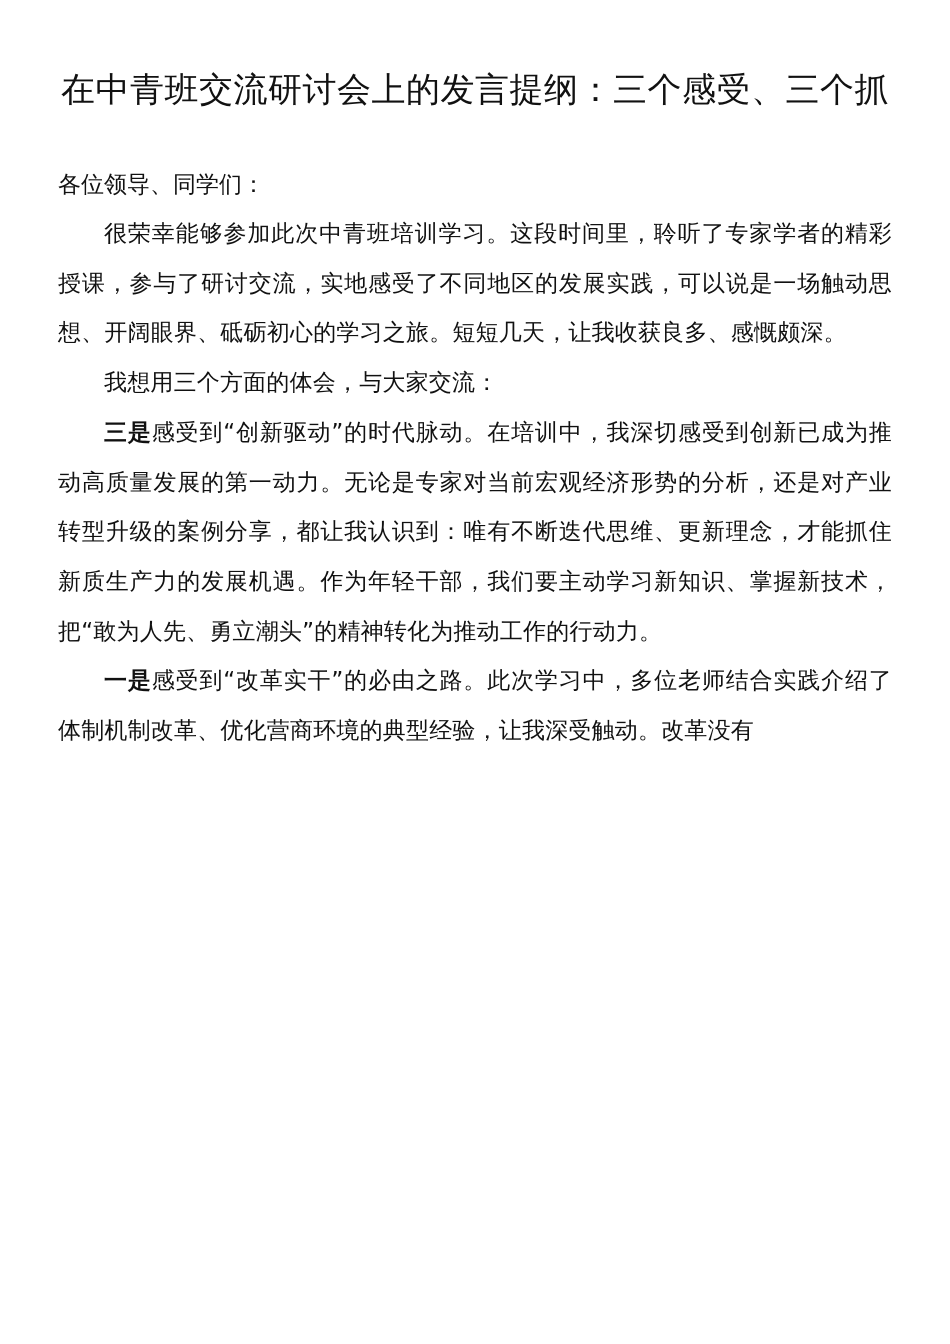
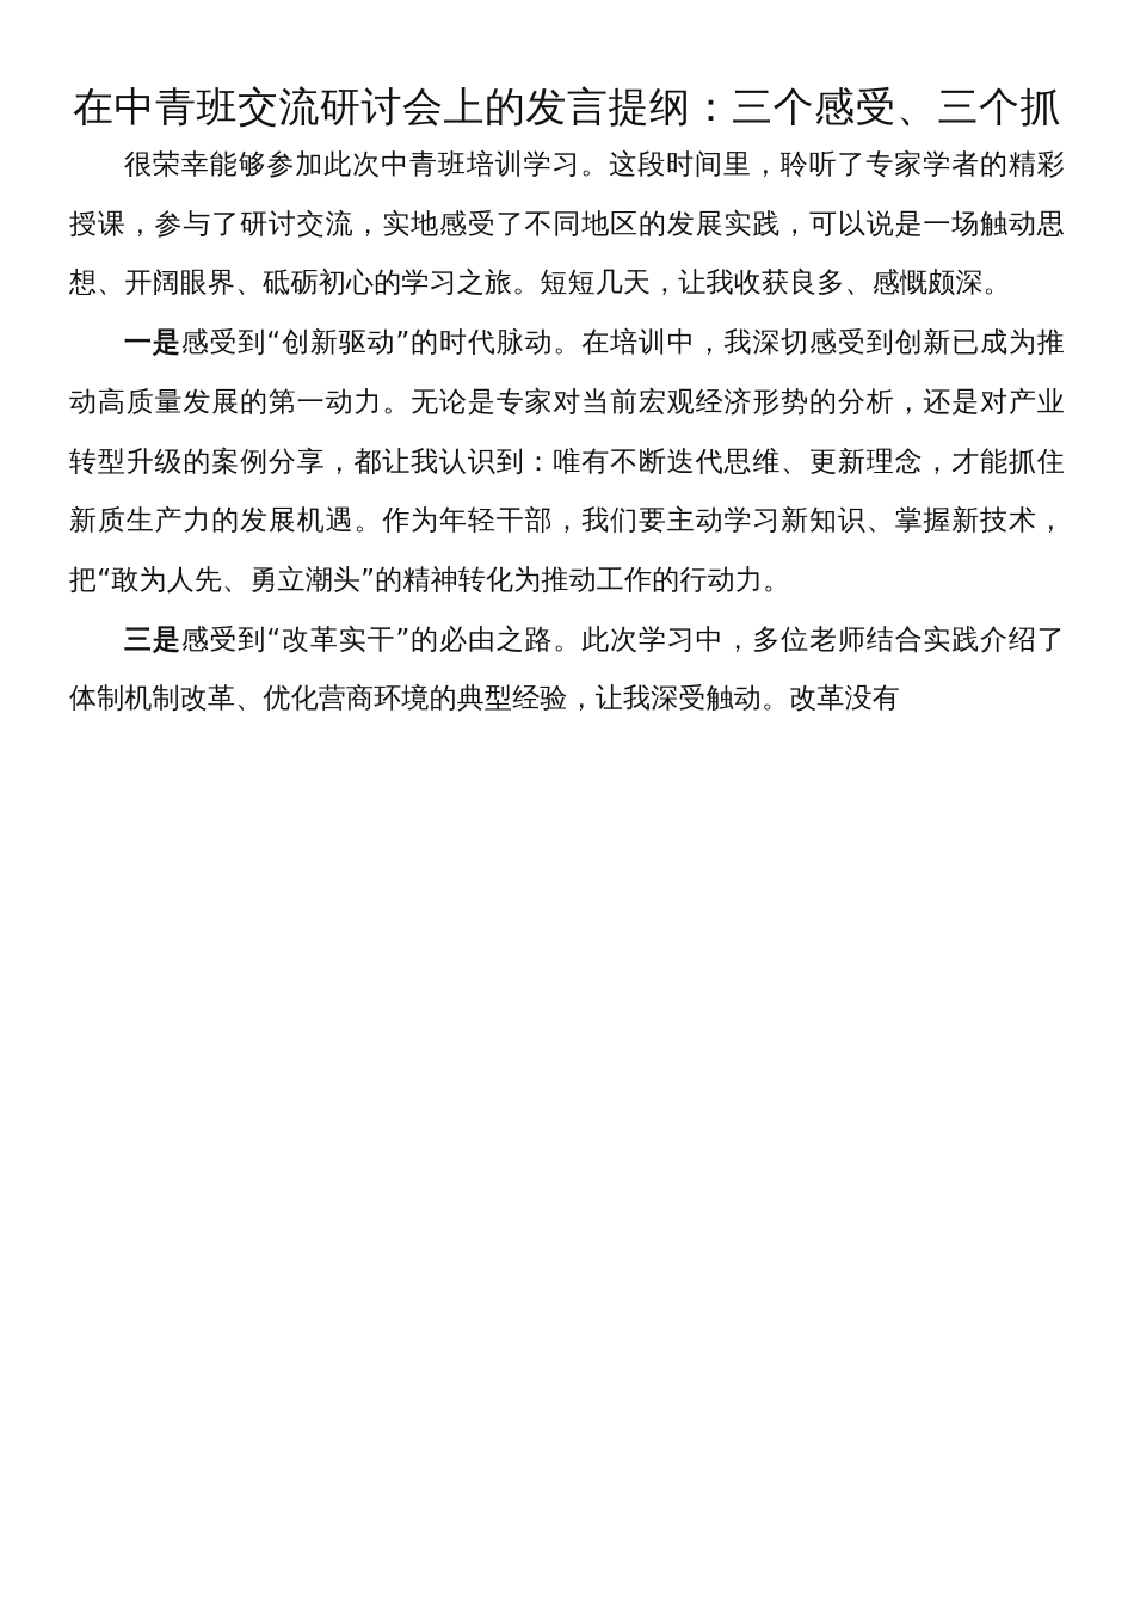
  在中青班交流研讨会上的发言提纲：三个感受、三个抓
- 各位领导、同学们：
  很荣幸能够参加此次中青班培训学习。这段时间里，聆听了专家学者的精彩授课，参与了研讨交流，实地感受了不同地区的发展实践，可以说是一场触动思想、开阔眼界、砥砺初心的学习之旅。短短几天，让我收获良多、感慨颇深。
- 我想用三个方面的体会，与大家交流：
- 三是感受到“创新驱动”的时代脉动。在培训中，我深切感受到创新已成为推动高质量发展的第一动力。无论是专家对当前宏观经济形势的分析，还是对产业转型升级的案例分享，都让我认识到：唯有不断迭代思维、更新理念，才能抓住新质生产力的发展机遇。作为年轻干部，我们要主动学习新知识、掌握新技术，把“敢为人先、勇立潮头”的精神转化为推动工作的行动力。
+ 一是感受到“创新驱动”的时代脉动。在培训中，我深切感受到创新已成为推动高质量发展的第一动力。无论是专家对当前宏观经济形势的分析，还是对产业转型升级的案例分享，都让我认识到：唯有不断迭代思维、更新理念，才能抓住新质生产力的发展机遇。作为年轻干部，我们要主动学习新知识、掌握新技术，把“敢为人先、勇立潮头”的精神转化为推动工作的行动力。
- 一是感受到“改革实干”的必由之路。此次学习中，多位老师结合实践介绍了体制机制改革、优化营商环境的典型经验，让我深受触动。改革没有
+ 三是感受到“改革实干”的必由之路。此次学习中，多位老师结合实践介绍了体制机制改革、优化营商环境的典型经验，让我深受触动。改革没有
